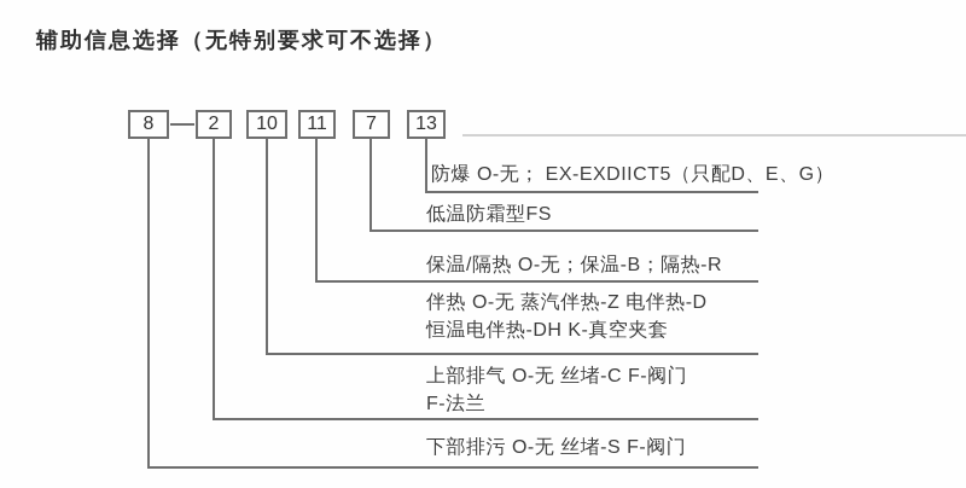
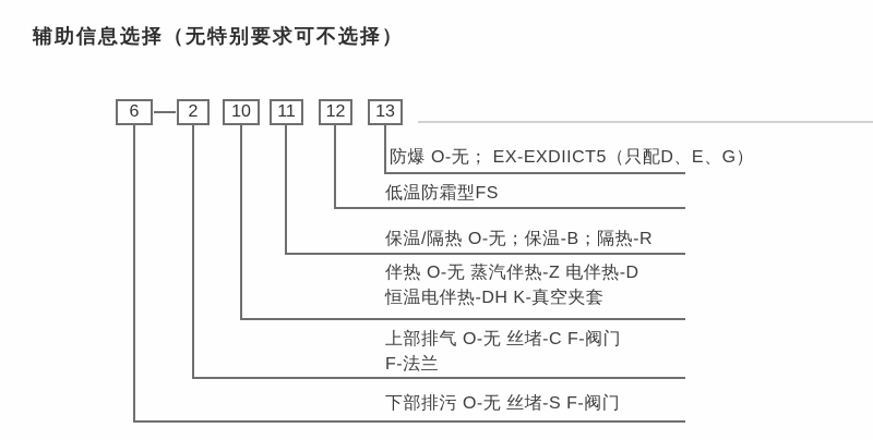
  辅助信息选择（无特别要求可不选择）
- 8
+ 6
  2
  10
  11
- 7
+ 12
  13
  防爆 O-无； EX-EXDIICT5（只配D、E、G）
  低温防霜型FS
  保温/隔热 O-无；保温-B；隔热-R
  伴热 O-无 蒸汽伴热-Z 电伴热-D
  恒温电伴热-DH K-真空夹套
  上部排气 O-无 丝堵-C F-阀门
  F-法兰
  下部排污 O-无 丝堵-S F-阀门
